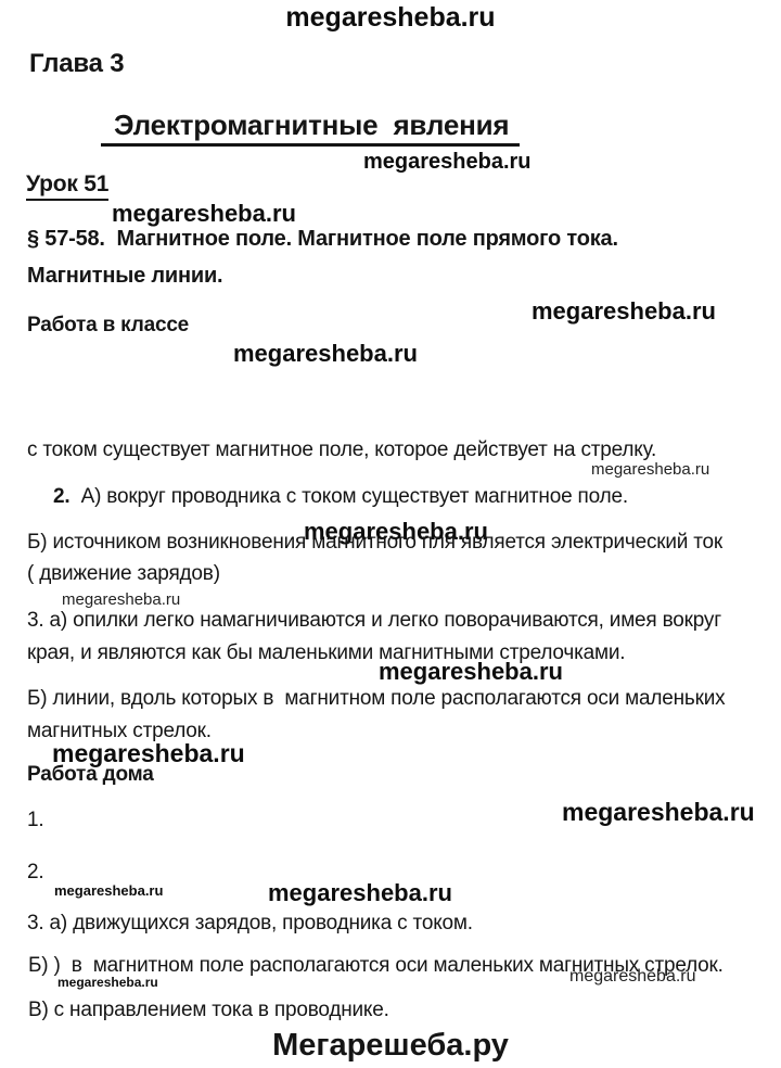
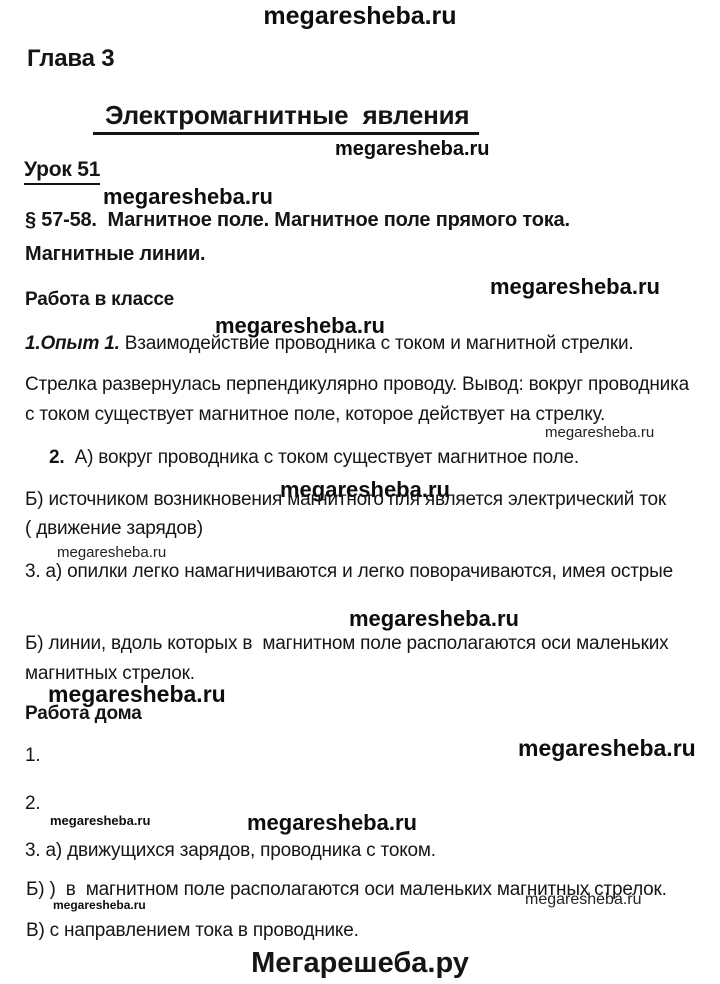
  megaresheba.ru
  Глава 3
  Электромагнитные явления
  megaresheba.ru
  Урок 51
  megaresheba.ru
  § 57-58. Магнитное поле. Магнитное поле прямого тока.
  Магнитные линии.
  megaresheba.ru
  Работа в классе
  megaresheba.ru
+ 1.Опыт 1. Взаимодействие проводника с током и магнитной стрелки.
+ Стрелка развернулась перпендикулярно проводу. Вывод: вокруг проводника
  с током существует магнитное поле, которое действует на стрелку.
  megaresheba.ru
  2. А) вокруг проводника с током существует магнитное поле.
  megaresheba.ru
  Б) источником возникновения магнитного пля является электрический ток
  ( движение зарядов)
  megaresheba.ru
- 3. а) опилки легко намагничиваются и легко поворачиваются, имея вокруг
+ 3. а) опилки легко намагничиваются и легко поворачиваются, имея острые
- края, и являются как бы маленькими магнитными стрелочками.
  megaresheba.ru
  Б) линии, вдоль которых в магнитном поле располагаются оси маленьких
  магнитных стрелок.
  megaresheba.ru
  Работа дома
  megaresheba.ru
  1.
  2.
  megaresheba.ru
  megaresheba.ru
  3. а) движущихся зарядов, проводника с током.
  Б) ) в магнитном поле располагаются оси маленьких магнитных стрелок.
  megaresheba.ru
  megaresheba.ru
  В) с направлением тока в проводнике.
  Мегарешеба.ру
